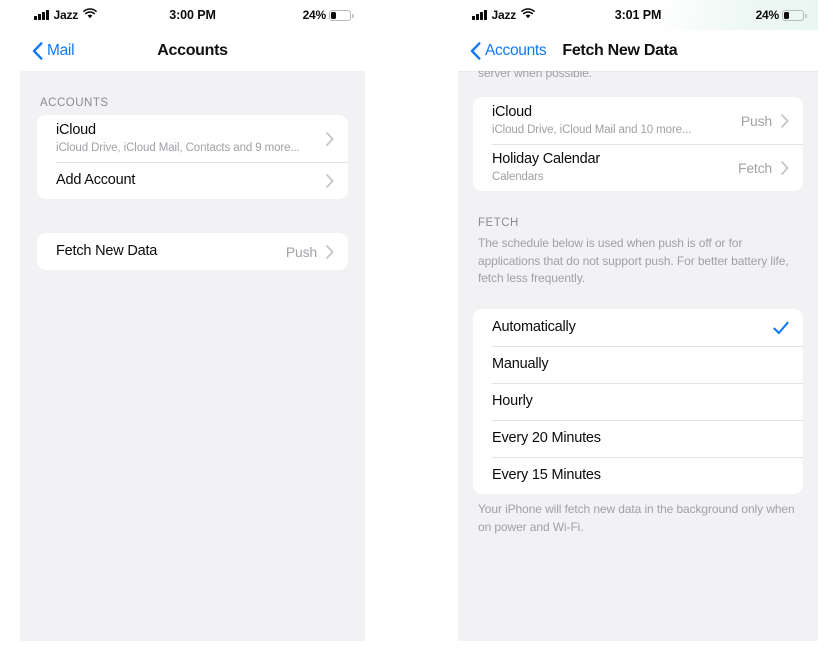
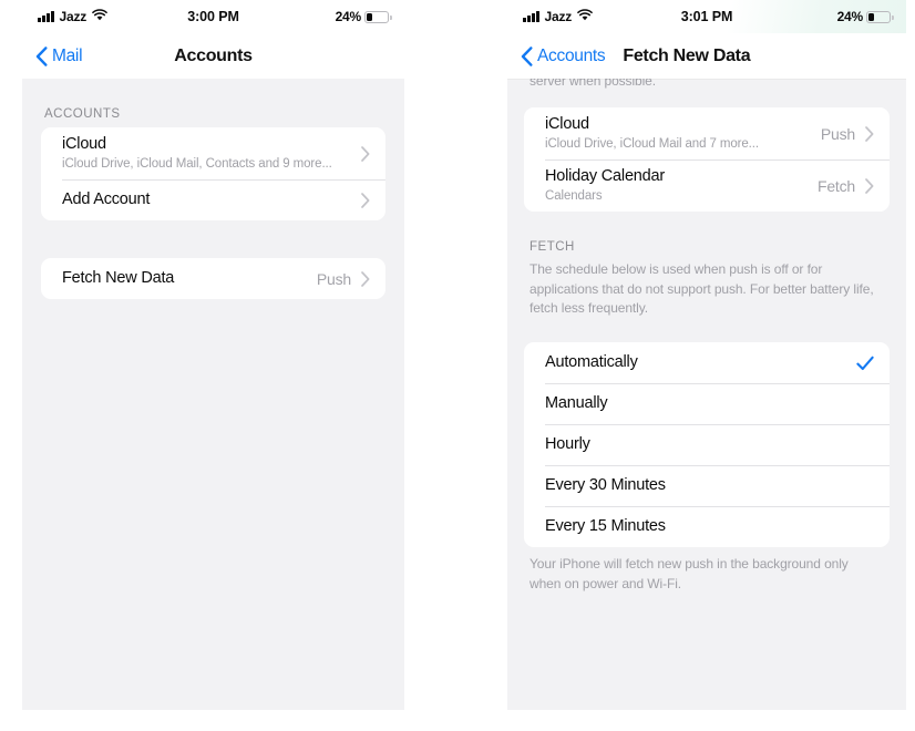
  Jazz
  3:00 PM
  24%
  Mail
  Accounts
  ACCOUNTS
  iCloud
  iCloud Drive, iCloud Mail, Contacts and 9 more...
  Add Account
  Fetch New Data
  Push
  Jazz
  3:01 PM
  24%
  Accounts
  Fetch New Data
  server when possible.
  iCloud
- iCloud Drive, iCloud Mail and 10 more...
+ iCloud Drive, iCloud Mail and 7 more...
  Push
  Holiday Calendar
  Calendars
  Fetch
  FETCH
  The schedule below is used when push is off or for applications that do not support push. For better battery life, fetch less frequently.
  Automatically
  Manually
  Hourly
- Every 20 Minutes
+ Every 30 Minutes
  Every 15 Minutes
- Your iPhone will fetch new data in the background only when on power and Wi-Fi.
+ Your iPhone will fetch new push in the background only when on power and Wi-Fi.
